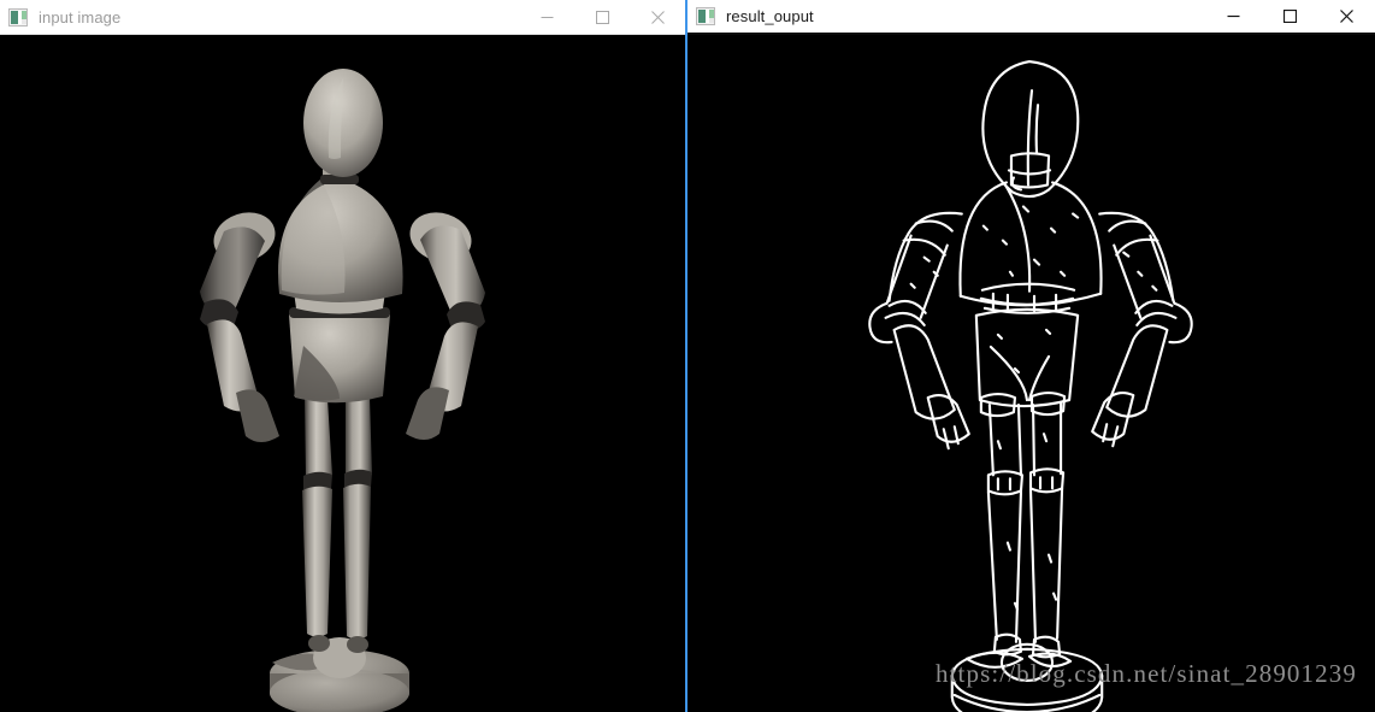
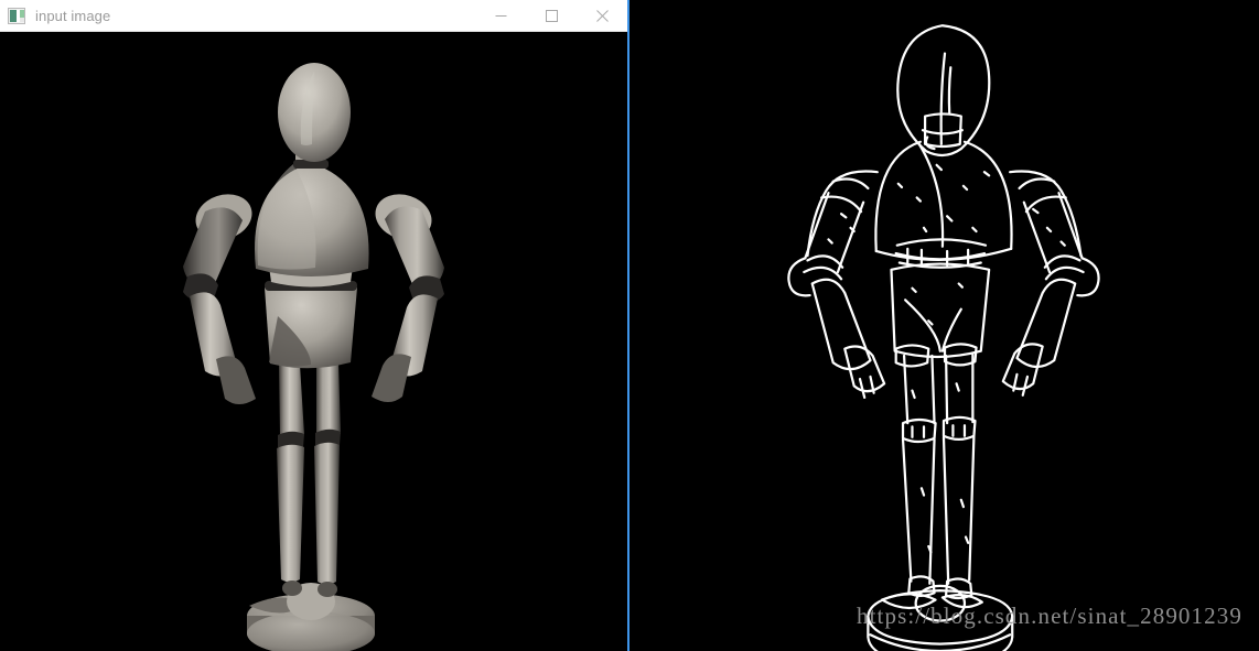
  input image
- result_ouput
  https://blog.csdn.net/sinat_28901239
